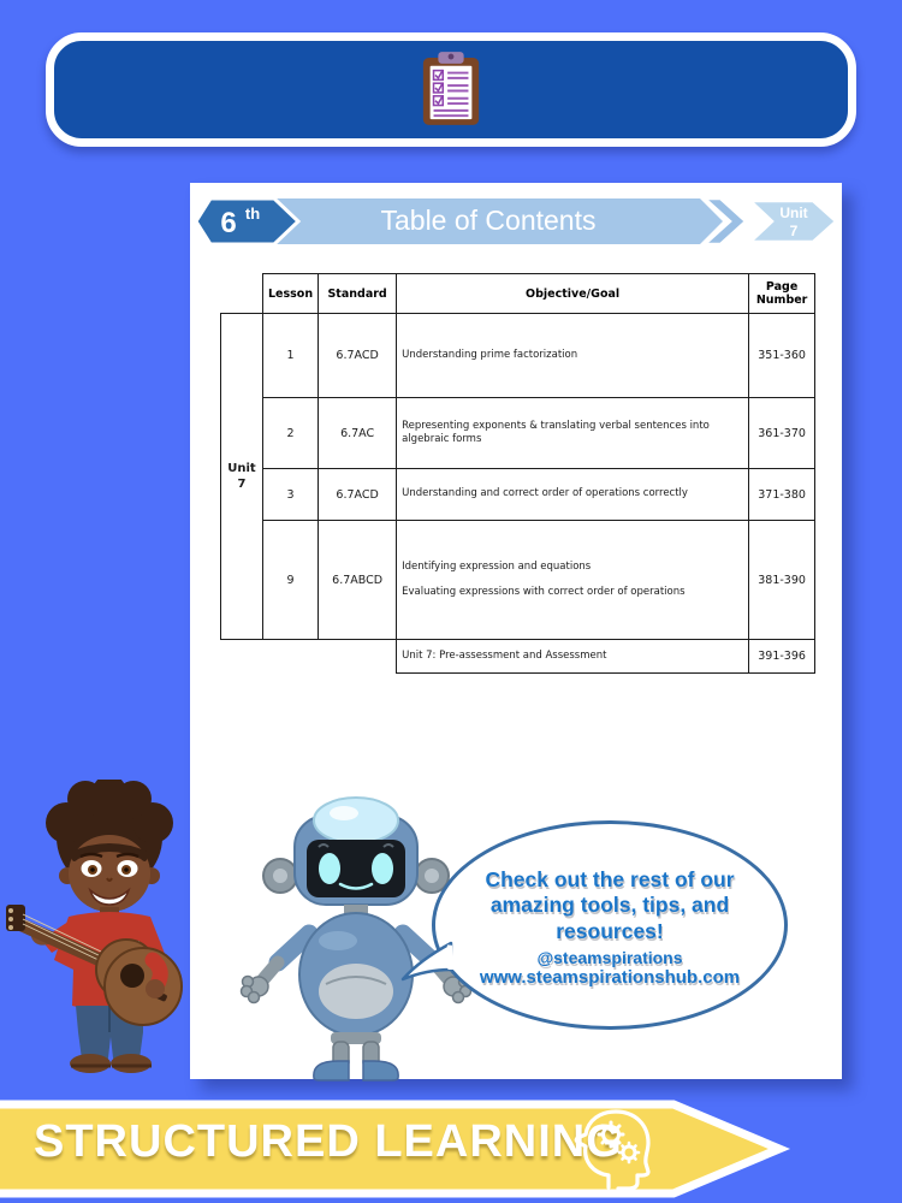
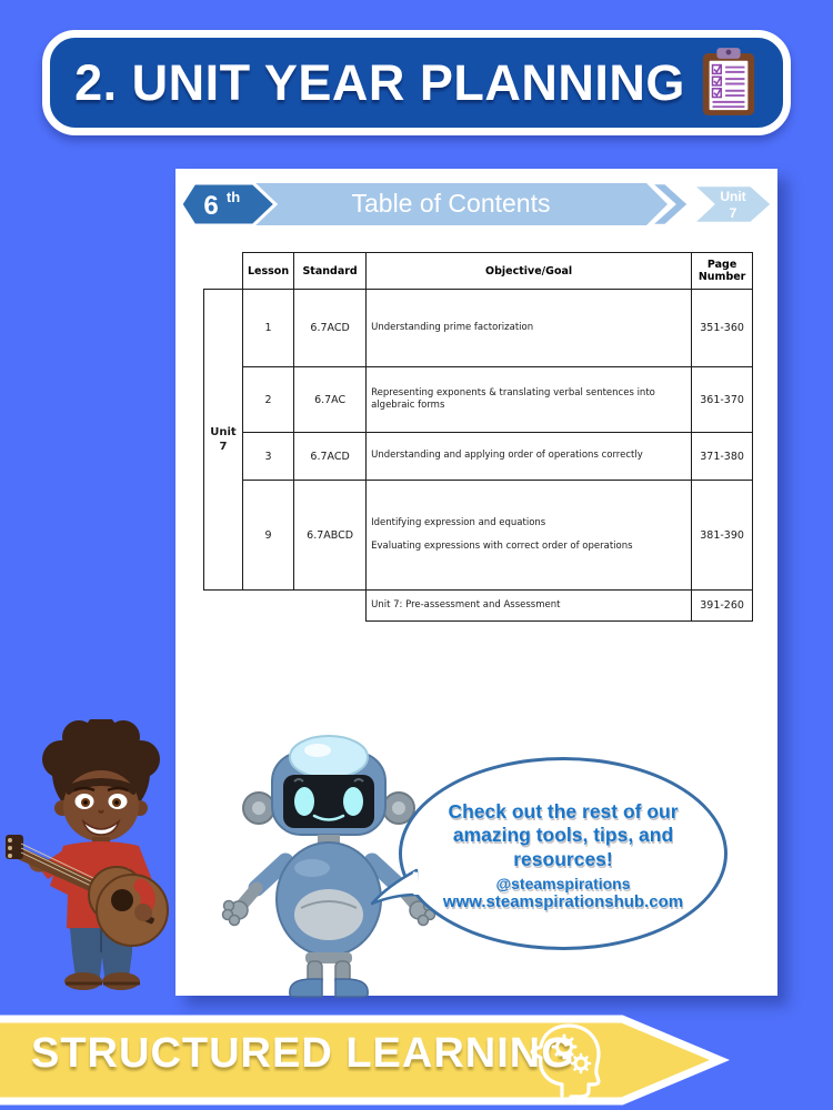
+ 2. UNIT YEAR PLANNING
  Unit
  7
  6
  th
  Table of Contents
  	Lesson	Standard	Objective/Goal	Page Number
  Unit 7	1	6.7ACD	Understanding prime factorization	351-360
  2	6.7AC	Representing exponents & translating verbal sentences into algebraic forms	361-370
- 3	6.7ACD	Understanding and correct order of operations correctly	371-380
+ 3	6.7ACD	Understanding and applying order of operations correctly	371-380
  9	6.7ABCD	Identifying expression and equations Evaluating expressions with correct order of operations	381-390
- 	Unit 7: Pre-assessment and Assessment	391-396
+ 	Unit 7: Pre-assessment and Assessment	391-260
  Check out the rest of our amazing tools, tips, and resources!
  @steamspirations
  www.steamspirationshub.com
  STRUCTURED LEARNIN
